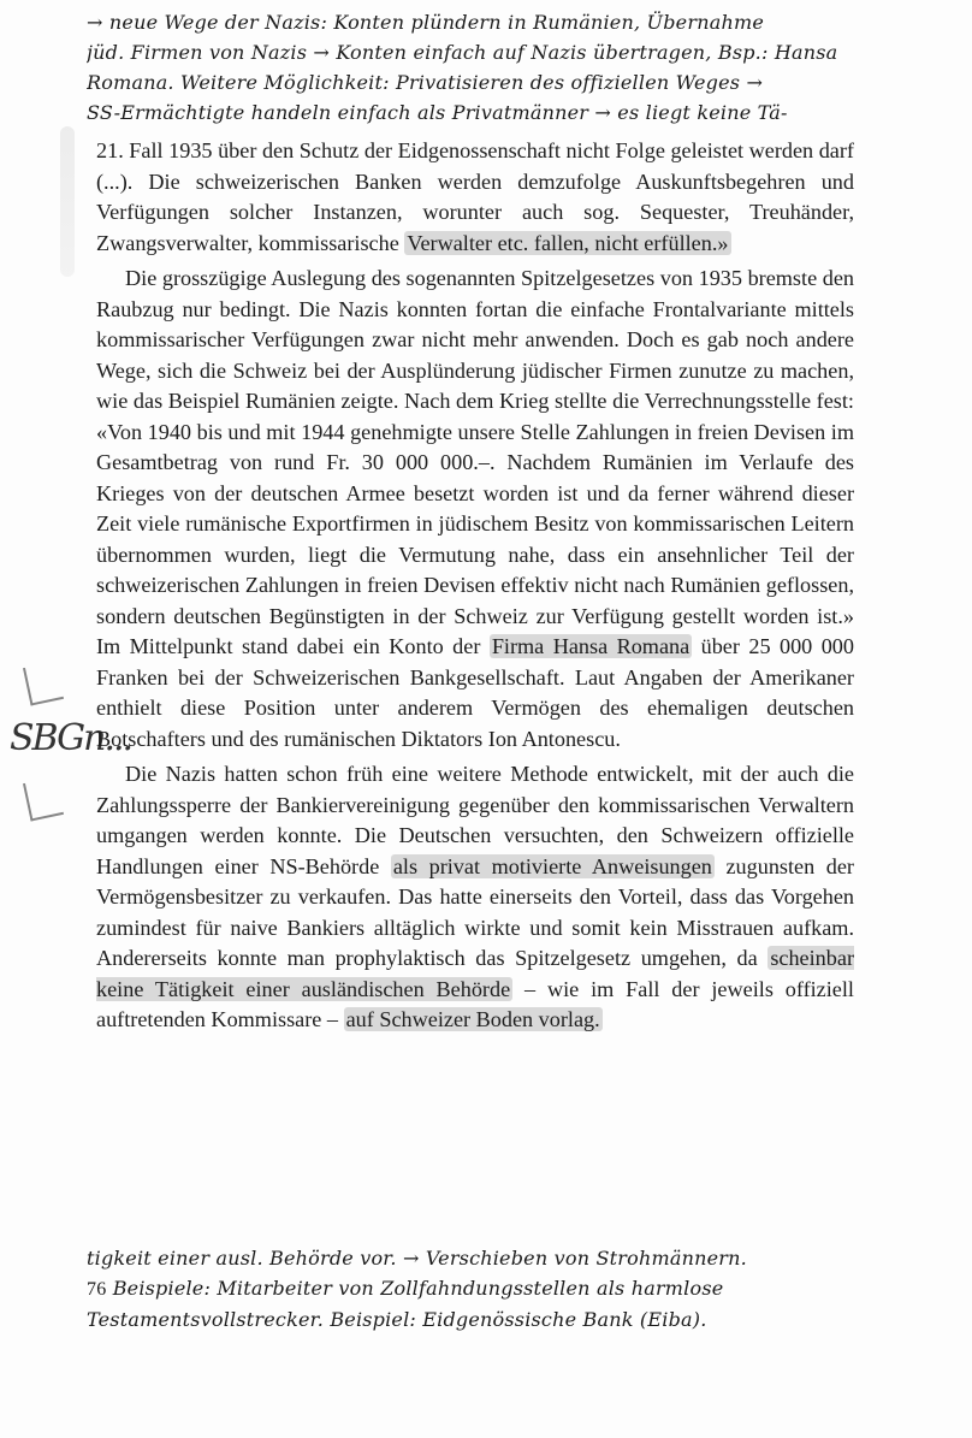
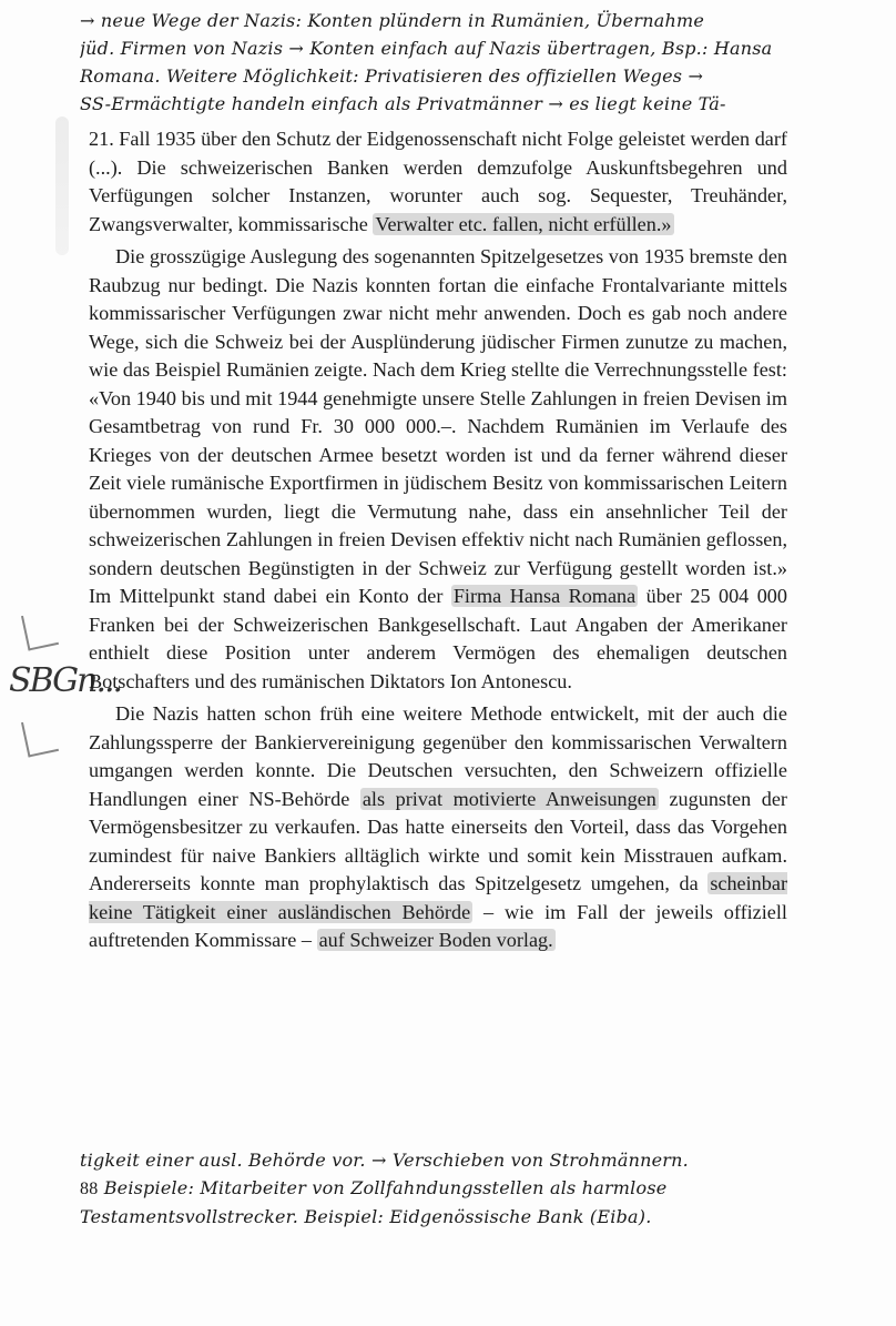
  → neue Wege der Nazis: Konten plündern in Rumänien, Übernahme
  jüd. Firmen von Nazis → Konten einfach auf Nazis übertragen, Bsp.: Hansa
  Romana. Weitere Möglichkeit: Privatisieren des offiziellen Weges →
  SS-Ermächtigte handeln einfach als Privatmänner → es liegt keine Tä-
  SBGn...
  21. Fall 1935 über den Schutz der Eidgenossenschaft nicht Folge geleistet werden darf (...). Die schweizerischen Banken werden demzufolge Auskunftsbegehren und Verfügungen solcher Instanzen, worunter auch sog. Sequester, Treuhänder, Zwangsverwalter, kommissarische Verwalter etc. fallen, nicht erfüllen.»
- Die grosszügige Auslegung des sogenannten Spitzelgesetzes von 1935 bremste den Raubzug nur bedingt. Die Nazis konnten fortan die einfache Frontalvariante mittels kommissarischer Verfügungen zwar nicht mehr anwenden. Doch es gab noch andere Wege, sich die Schweiz bei der Ausplünderung jüdischer Firmen zunutze zu machen, wie das Beispiel Rumänien zeigte. Nach dem Krieg stellte die Verrechnungsstelle fest: «Von 1940 bis und mit 1944 genehmigte unsere Stelle Zahlungen in freien Devisen im Gesamtbetrag von rund Fr. 30 000 000.–. Nachdem Rumänien im Verlaufe des Krieges von der deutschen Armee besetzt worden ist und da ferner während dieser Zeit viele rumänische Exportfirmen in jüdischem Besitz von kommissarischen Leitern übernommen wurden, liegt die Vermutung nahe, dass ein ansehnlicher Teil der schweizerischen Zahlungen in freien Devisen effektiv nicht nach Rumänien geflossen, sondern deutschen Begünstigten in der Schweiz zur Verfügung gestellt worden ist.» Im Mittelpunkt stand dabei ein Konto der Firma Hansa Romana über 25 000 000 Franken bei der Schweizerischen Bankgesellschaft. Laut Angaben der Amerikaner enthielt diese Position unter anderem Vermögen des ehemaligen deutschen Botschafters und des rumänischen Diktators Ion Antonescu.
+ Die grosszügige Auslegung des sogenannten Spitzelgesetzes von 1935 bremste den Raubzug nur bedingt. Die Nazis konnten fortan die einfache Frontalvariante mittels kommissarischer Verfügungen zwar nicht mehr anwenden. Doch es gab noch andere Wege, sich die Schweiz bei der Ausplünderung jüdischer Firmen zunutze zu machen, wie das Beispiel Rumänien zeigte. Nach dem Krieg stellte die Verrechnungsstelle fest: «Von 1940 bis und mit 1944 genehmigte unsere Stelle Zahlungen in freien Devisen im Gesamtbetrag von rund Fr. 30 000 000.–. Nachdem Rumänien im Verlaufe des Krieges von der deutschen Armee besetzt worden ist und da ferner während dieser Zeit viele rumänische Exportfirmen in jüdischem Besitz von kommissarischen Leitern übernommen wurden, liegt die Vermutung nahe, dass ein ansehnlicher Teil der schweizerischen Zahlungen in freien Devisen effektiv nicht nach Rumänien geflossen, sondern deutschen Begünstigten in der Schweiz zur Verfügung gestellt worden ist.» Im Mittelpunkt stand dabei ein Konto der Firma Hansa Romana über 25 004 000 Franken bei der Schweizerischen Bankgesellschaft. Laut Angaben der Amerikaner enthielt diese Position unter anderem Vermögen des ehemaligen deutschen Botschafters und des rumänischen Diktators Ion Antonescu.
  Die Nazis hatten schon früh eine weitere Methode entwickelt, mit der auch die Zahlungssperre der Bankiervereinigung gegenüber den kommissarischen Verwaltern umgangen werden konnte. Die Deutschen versuchten, den Schweizern offizielle Handlungen einer NS-Behörde als privat motivierte Anweisungen zugunsten der Vermögensbesitzer zu verkaufen. Das hatte einerseits den Vorteil, dass das Vorgehen zumindest für naive Bankiers alltäglich wirkte und somit kein Misstrauen aufkam. Andererseits konnte man prophylaktisch das Spitzelgesetz umgehen, da scheinbar keine Tätigkeit einer ausländischen Behörde – wie im Fall der jeweils offiziell auftretenden Kommissare – auf Schweizer Boden vorlag.
  tigkeit einer ausl. Behörde vor. → Verschieben von Strohmännern.
- 76 Beispiele: Mitarbeiter von Zollfahndungsstellen als harmlose
+ 88 Beispiele: Mitarbeiter von Zollfahndungsstellen als harmlose
  Testamentsvollstrecker. Beispiel: Eidgenössische Bank (Eiba).
